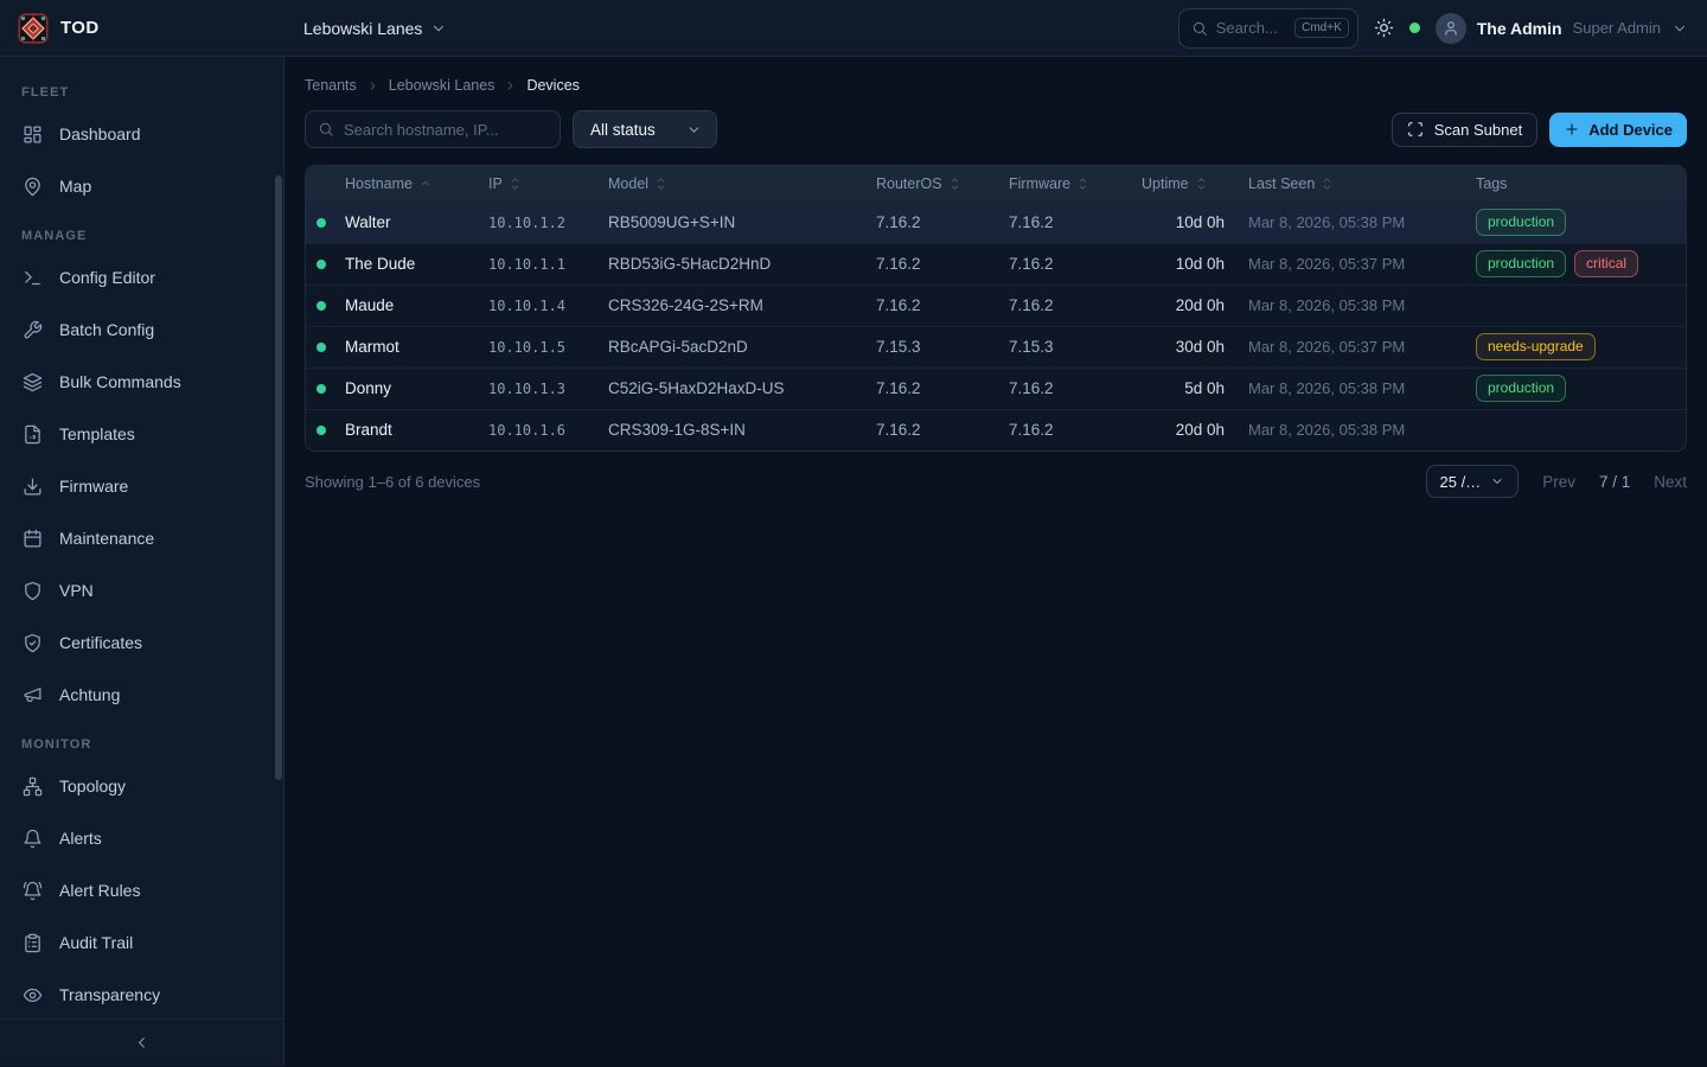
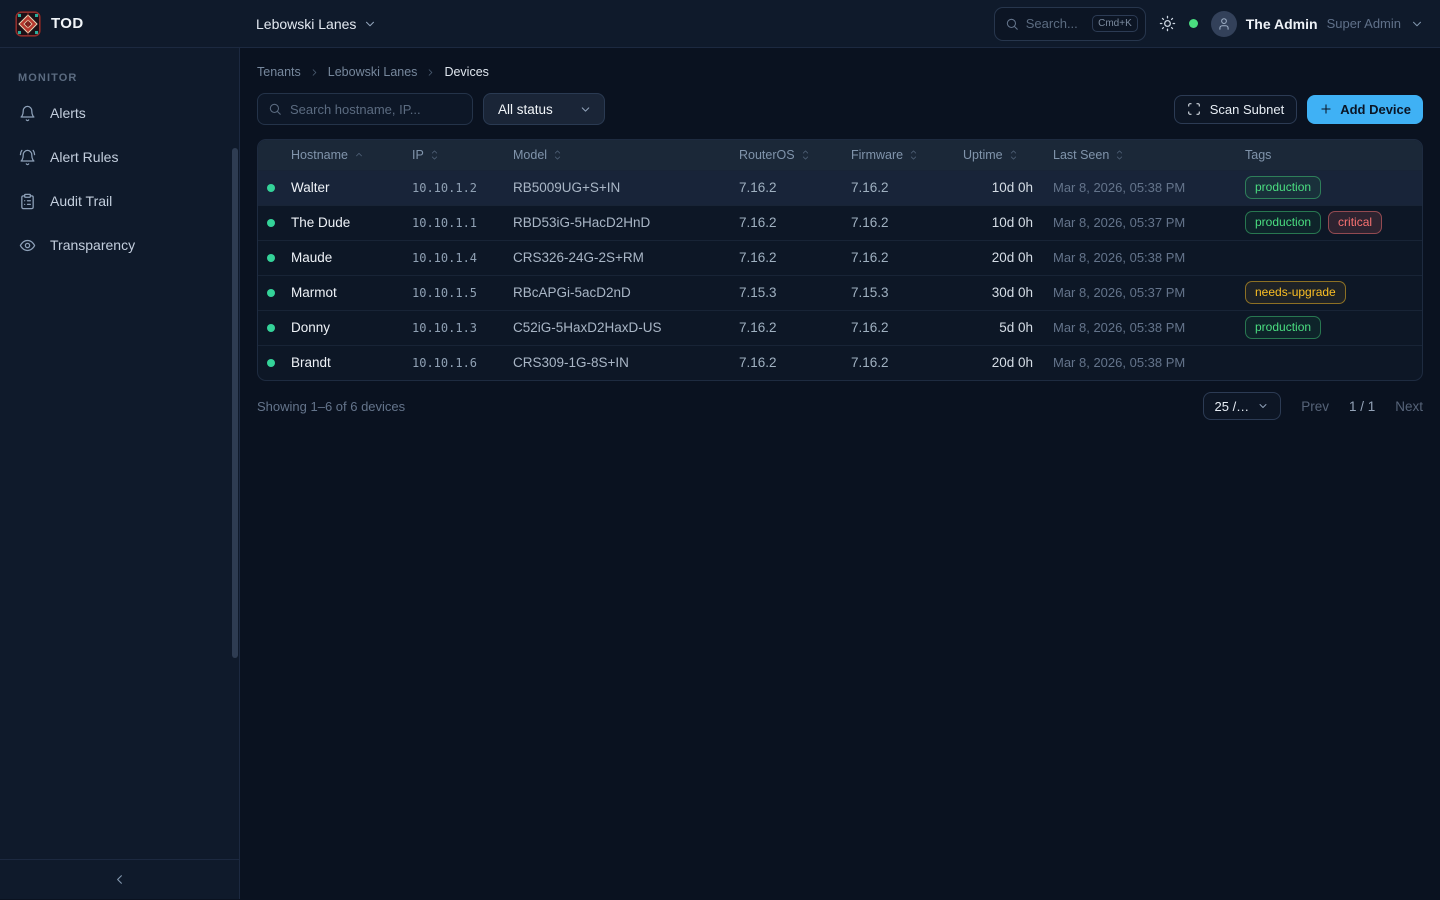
  TOD
  Lebowski Lanes
  Search...
  Cmd+K
  The Admin
  Super Admin
- FLEET
- Dashboard
- Map
- MANAGE
- Config Editor
- Batch Config
- Bulk Commands
- Templates
- Firmware
- Maintenance
- VPN
- Certificates
- Achtung
  MONITOR
- Topology
  Alerts
  Alert Rules
  Audit Trail
  Transparency
  Tenants
  Lebowski Lanes
  Devices
  Search hostname, IP...
  All status
  Scan Subnet
  Add Device
  	Hostname	IP	Model	RouterOS	Firmware	Uptime	Last Seen	Tags
  	Walter	10.10.1.2	RB5009UG+S+IN	7.16.2	7.16.2	10d 0h	Mar 8, 2026, 05:38 PM	production
  	The Dude	10.10.1.1	RBD53iG-5HacD2HnD	7.16.2	7.16.2	10d 0h	Mar 8, 2026, 05:37 PM	production critical
  	Maude	10.10.1.4	CRS326-24G-2S+RM	7.16.2	7.16.2	20d 0h	Mar 8, 2026, 05:38 PM
  	Marmot	10.10.1.5	RBcAPGi-5acD2nD	7.15.3	7.15.3	30d 0h	Mar 8, 2026, 05:37 PM	needs-upgrade
  	Donny	10.10.1.3	C52iG-5HaxD2HaxD-US	7.16.2	7.16.2	5d 0h	Mar 8, 2026, 05:38 PM	production
  	Brandt	10.10.1.6	CRS309-1G-8S+IN	7.16.2	7.16.2	20d 0h	Mar 8, 2026, 05:38 PM
  Showing 1–6 of 6 devices
  25 /…
  Prev
- 7 / 1
+ 1 / 1
  Next
